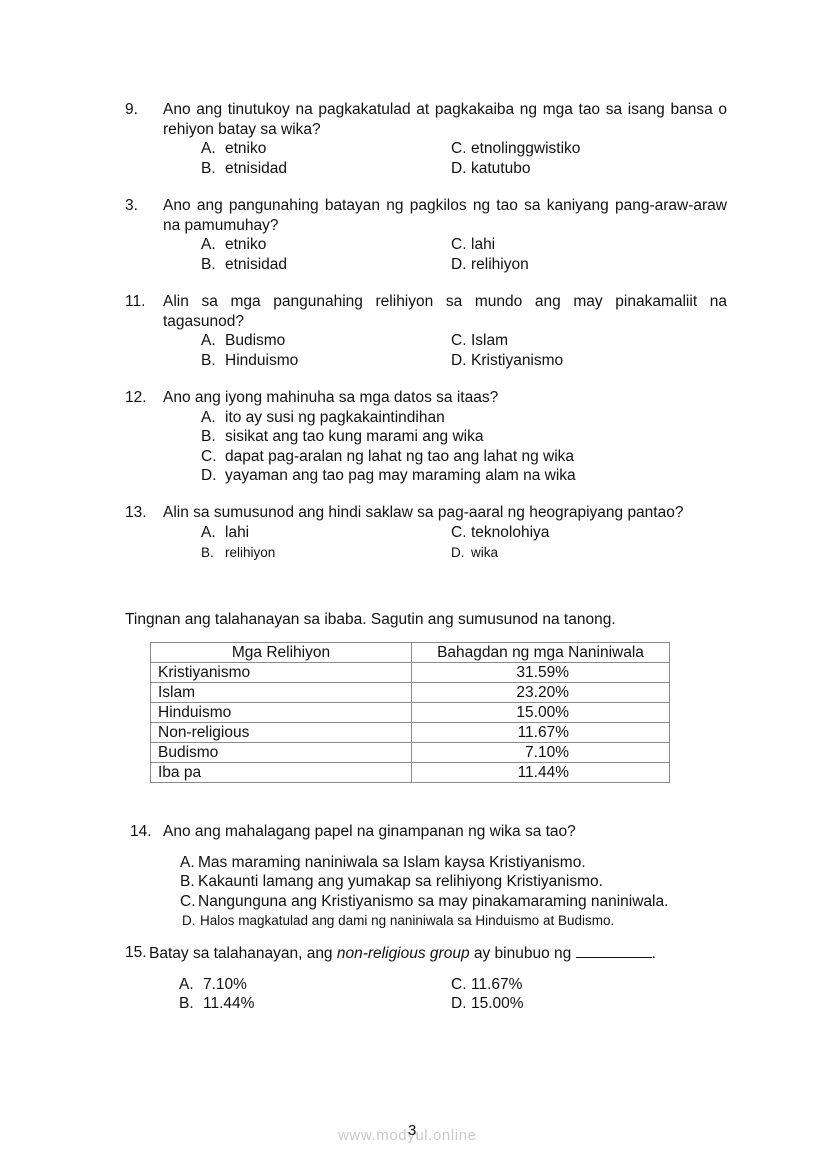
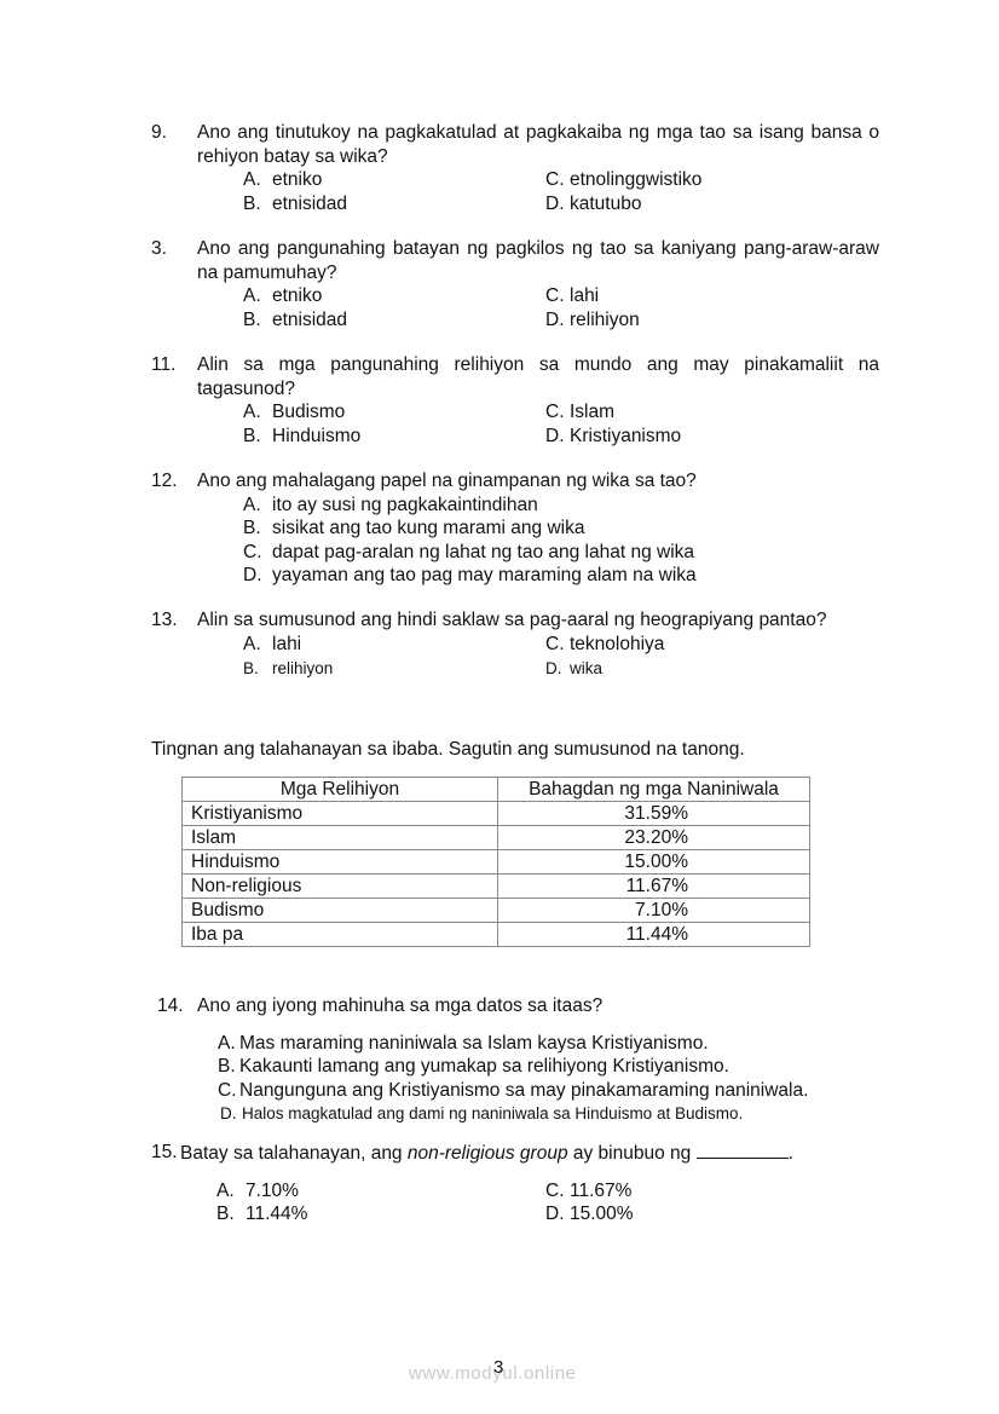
  9.
  Ano ang tinutukoy na pagkakatulad at pagkakaiba ng mga tao sa isang bansa o rehiyon batay sa wika?
  A. etniko
  B. etnisidad
  C. etnolinggwistiko
  D. katutubo
  3.
  Ano ang pangunahing batayan ng pagkilos ng tao sa kaniyang pang-araw-araw na pamumuhay?
  A. etniko
  B. etnisidad
  C. lahi
  D. relihiyon
  11.
  Alin sa mga pangunahing relihiyon sa mundo ang may pinakamaliit na tagasunod?
  A. Budismo
  B. Hinduismo
  C. Islam
  D. Kristiyanismo
  12.
- Ano ang iyong mahinuha sa mga datos sa itaas?
+ Ano ang mahalagang papel na ginampanan ng wika sa tao?
  A. ito ay susi ng pagkakaintindihan
  B. sisikat ang tao kung marami ang wika
  C. dapat pag-aralan ng lahat ng tao ang lahat ng wika
  D. yayaman ang tao pag may maraming alam na wika
  13.
  Alin sa sumusunod ang hindi saklaw sa pag-aaral ng heograpiyang pantao?
  A. lahi
  B. relihiyon
  C. teknolohiya
  D. wika
  Tingnan ang talahanayan sa ibaba. Sagutin ang sumusunod na tanong.
  Mga Relihiyon	Bahagdan ng mga Naniniwala
  Kristiyanismo	31.59%
  Islam	23.20%
  Hinduismo	15.00%
  Non-religious	11.67%
  Budismo	7.10%
  Iba pa	11.44%
  14.
- Ano ang mahalagang papel na ginampanan ng wika sa tao?
+ Ano ang iyong mahinuha sa mga datos sa itaas?
  A. Mas maraming naniniwala sa Islam kaysa Kristiyanismo.
  B. Kakaunti lamang ang yumakap sa relihiyong Kristiyanismo.
  C. Nangunguna ang Kristiyanismo sa may pinakamaraming naniniwala.
  D. Halos magkatulad ang dami ng naniniwala sa Hinduismo at Budismo.
  15.
  Batay sa talahanayan, ang non-religious group ay binubuo ng .
  A. 7.10%
  B. 11.44%
  C. 11.67%
  D. 15.00%
  www.modyul.online
  3
